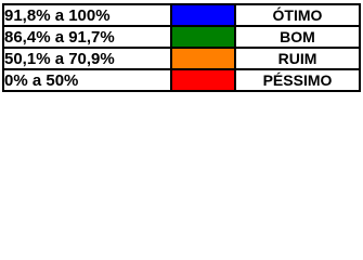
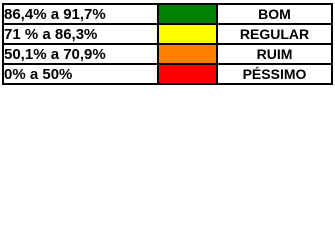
- 91,8% a 100%		ÓTIMO
  86,4% a 91,7%		BOM
+ 71 % a 86,3%		REGULAR
  50,1% a 70,9%		RUIM
  0% a 50%		PÉSSIMO
